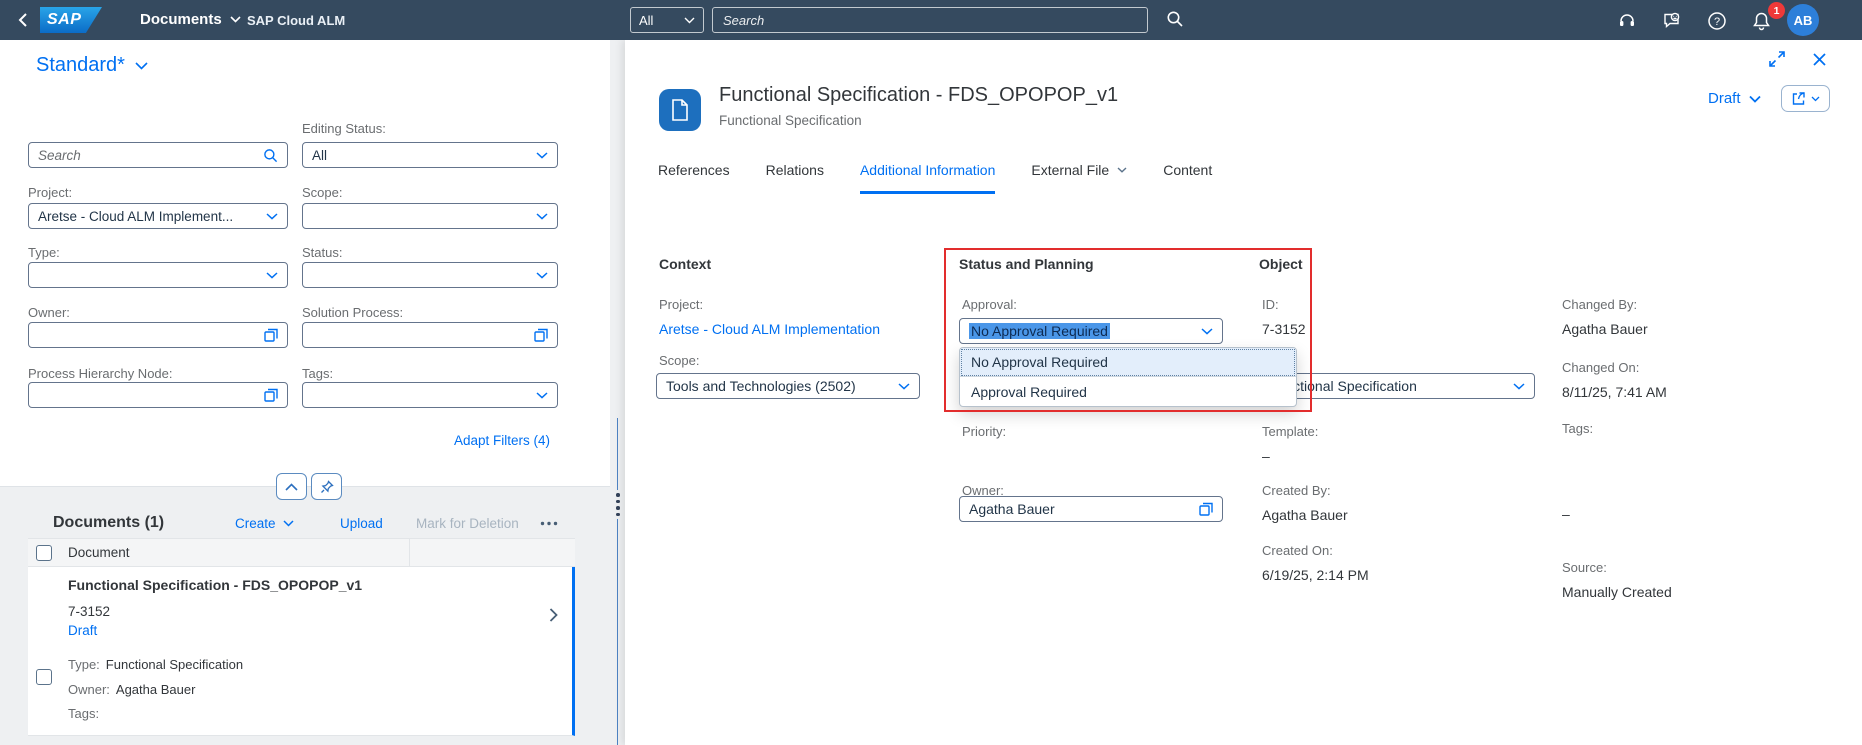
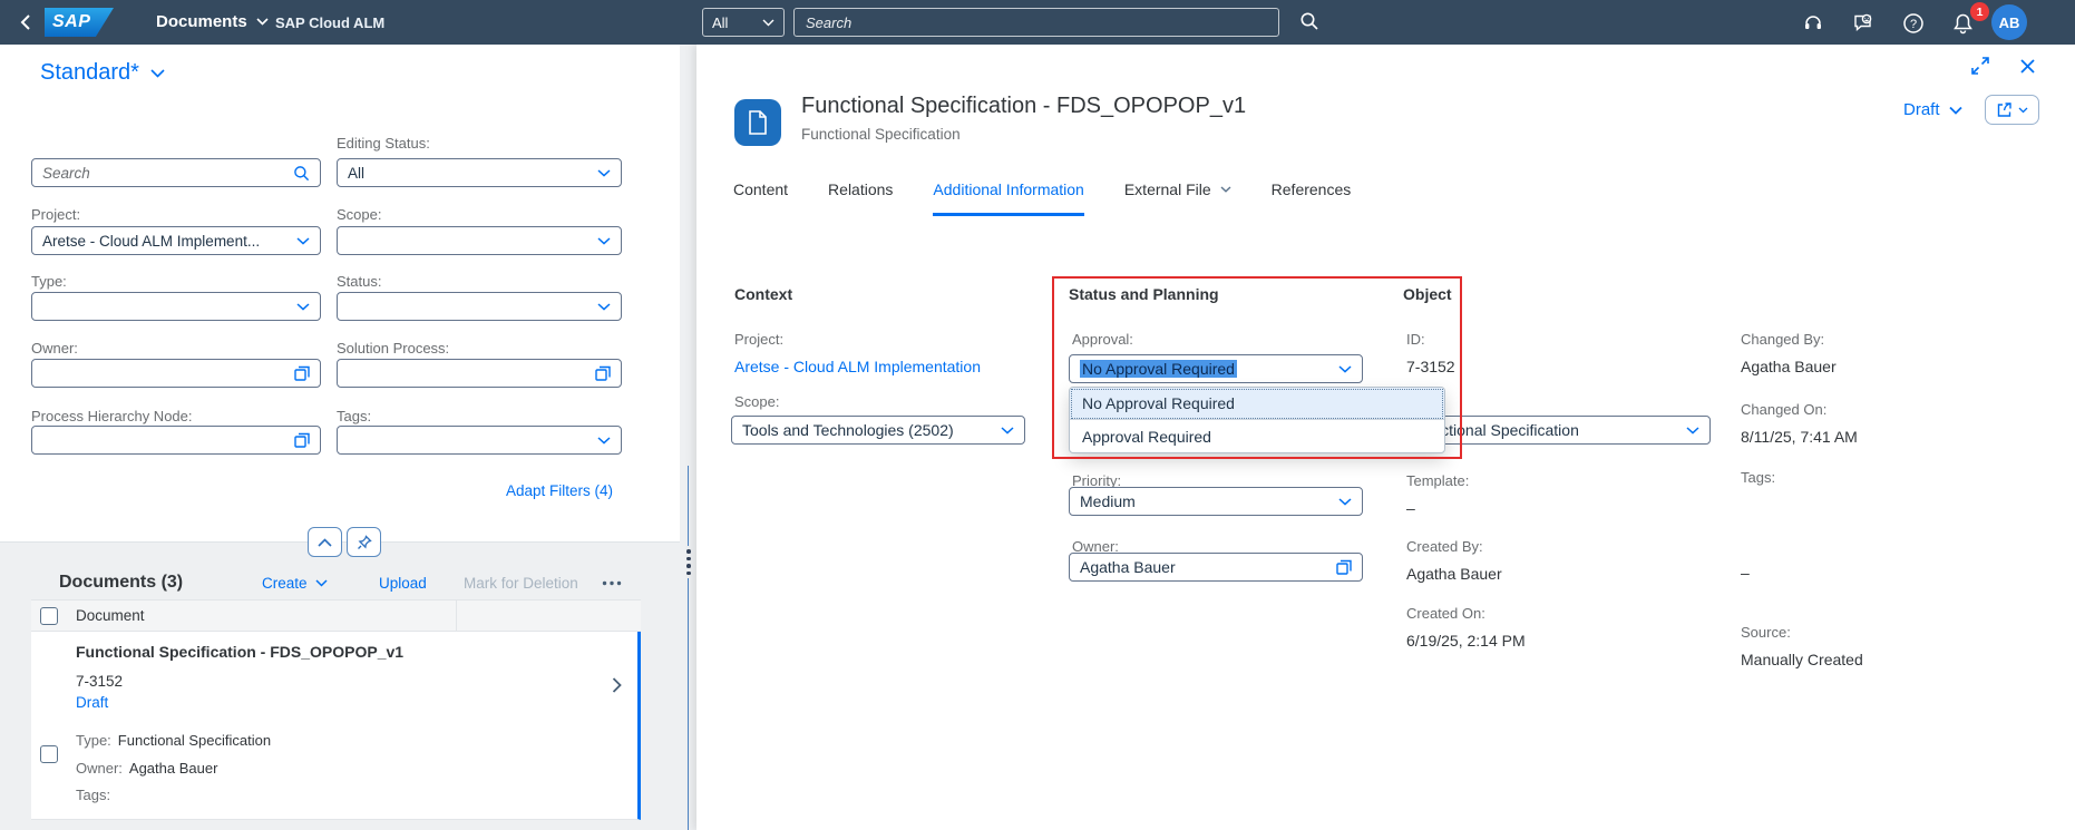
  SAP
  Documents
  SAP Cloud ALM
  All
  Search
  ?
  1
  AB
  Standard*
  Search
  Editing Status:
  All
  Project:
  Aretse - Cloud ALM Implement...
  Scope:
  Type:
  Status:
  Owner:
  Solution Process:
  Process Hierarchy Node:
  Tags:
  Adapt Filters (4)
- Documents (1)
+ Documents (3)
  Create
  Upload
  Mark for Deletion
  Document
  Functional Specification - FDS_OPOPOP_v1
  7-3152
  Draft
  Type: Functional Specification
  Owner: Agatha Bauer
  Tags:
  Functional Specification - FDS_OPOPOP_v1
  Functional Specification
  Draft
- References
+ Content
  Relations
  Additional Information
  External File
- Content
+ References
  Context
  Project:
  Aretse - Cloud ALM Implementation
  Scope:
  Tools and Technologies (2502)
  Status and Planning
  Approval:
  No Approval Required
  Priority:
+ Medium
  Owner:
  Agatha Bauer
  Object
  ID:
  7-3152
  tional Specification
  Template:
  –
  Created By:
  Agatha Bauer
  Created On:
  6/19/25, 2:14 PM
  Changed By:
  Agatha Bauer
  Changed On:
  8/11/25, 7:41 AM
  Tags:
  –
  Source:
  Manually Created
  No Approval Required
  Approval Required
